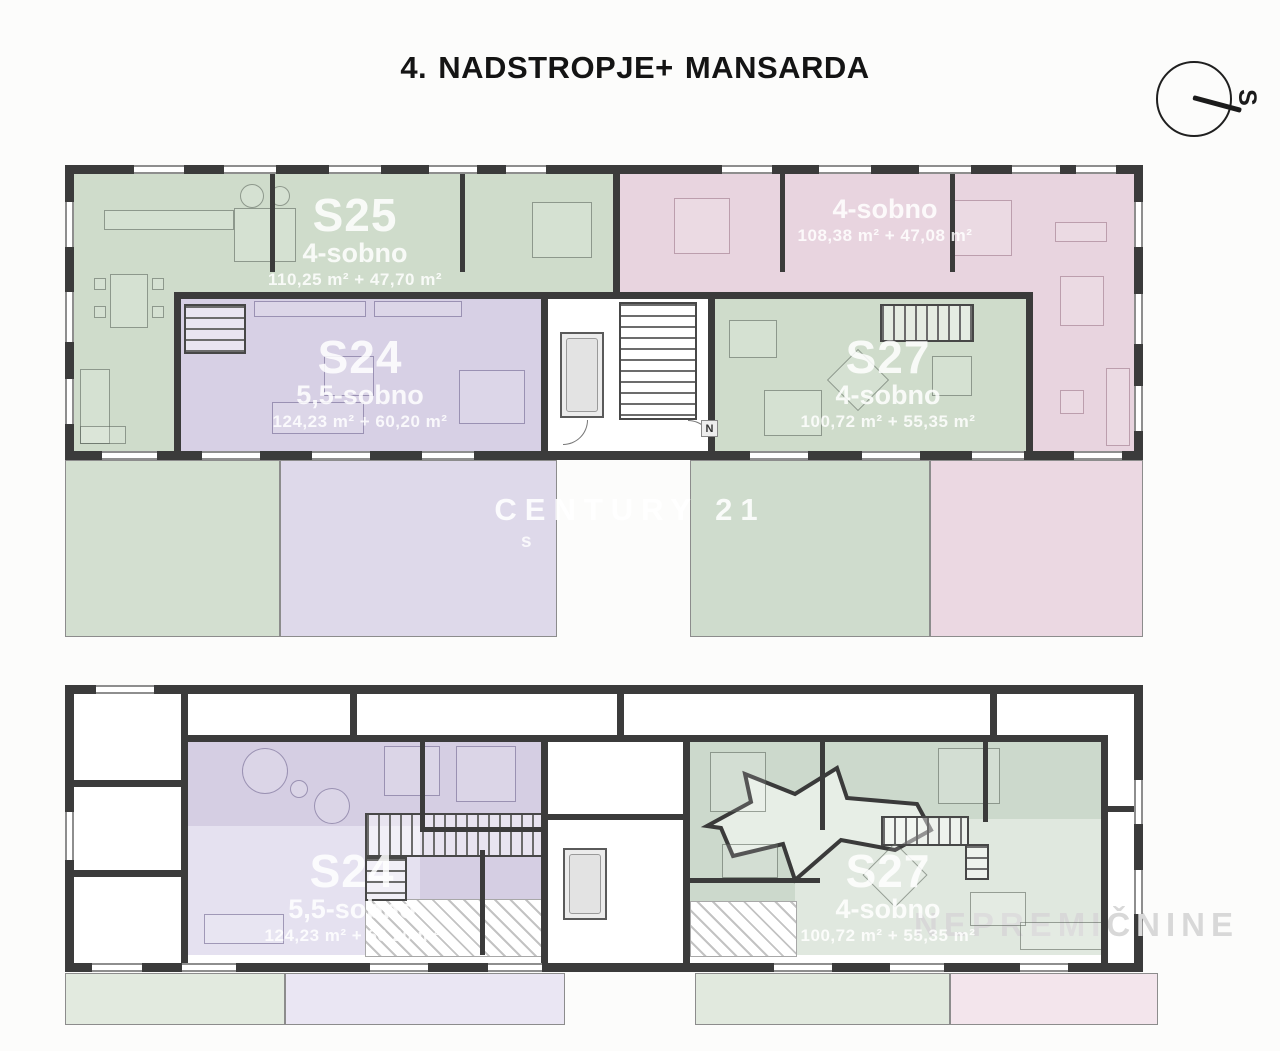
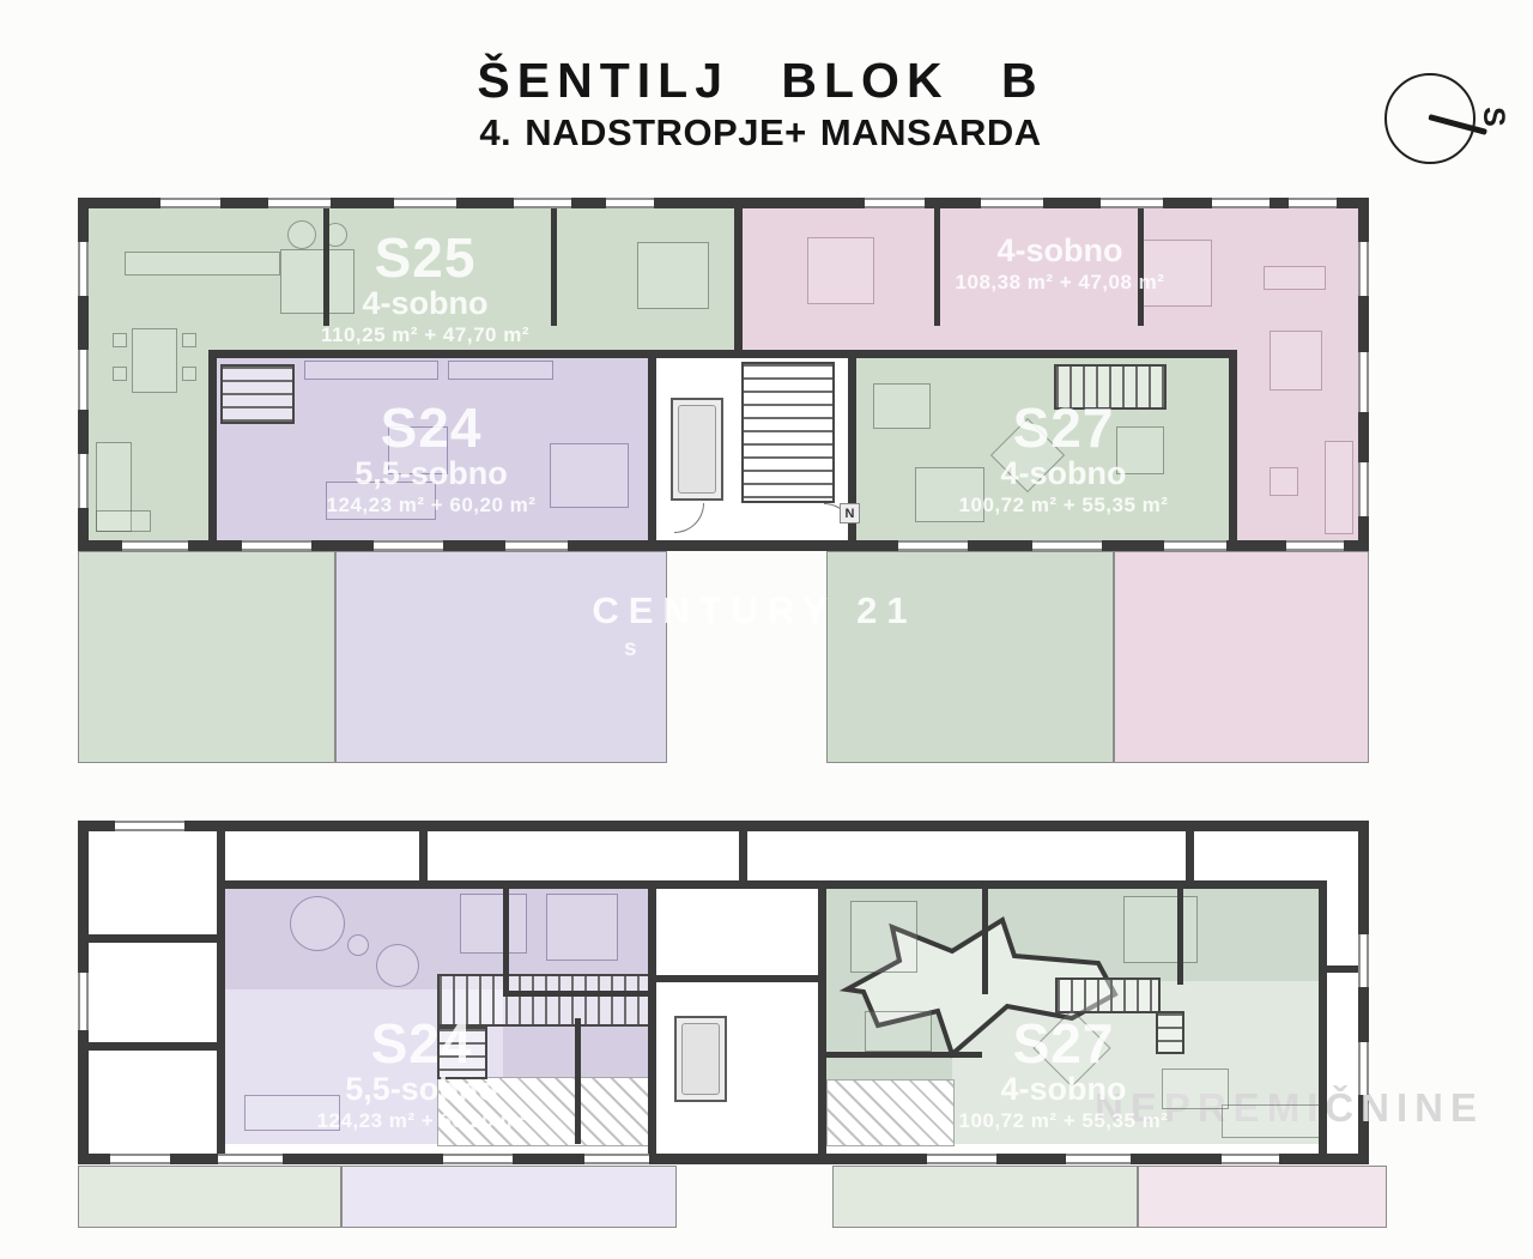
+ ŠENTILJ BLOK B
  4. NADSTROPJE+ MANSARDA
  N
  S25
  4-sobno
  110,25 m² + 47,70 m²
  4-sobno
  108,38 m² + 47,08 m²
  S24
  5,5-sobno
  124,23 m² + 60,20 m²
  S27
  4-sobno
  100,72 m² + 55,35 m²
  CENTURY 21
  s
  NEPREMIČNINE
  S24
  5,5-sobno
  124,23 m² + 60,20 m²
  S27
  4-sobno
  100,72 m² + 55,35 m²
